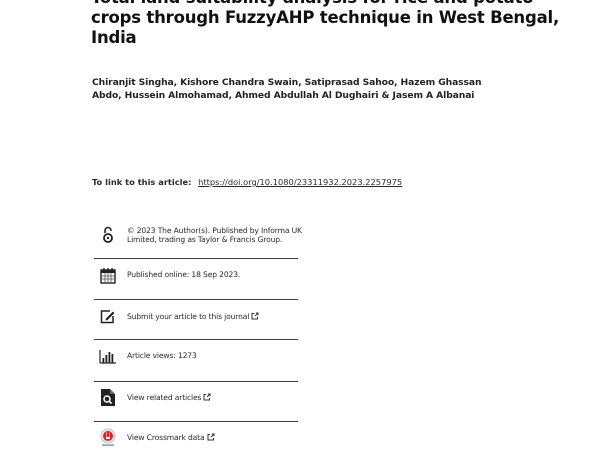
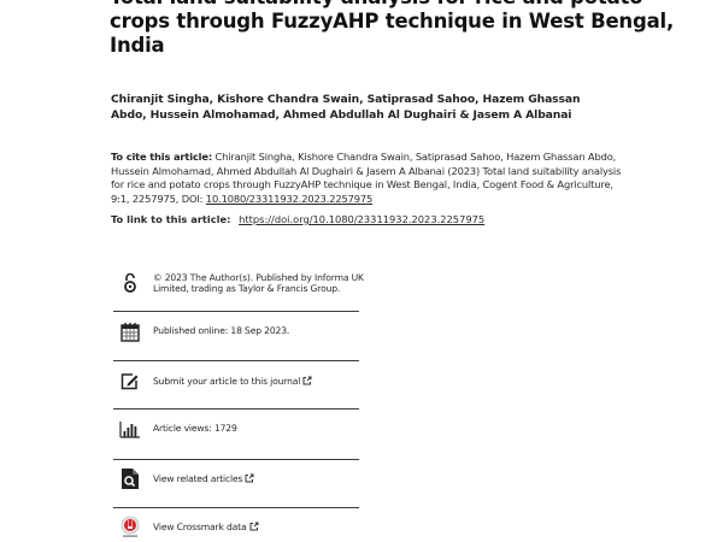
  crops through FuzzyAHP technique in West Bengal,
  India
  Chiranjit Singha, Kishore Chandra Swain, Satiprasad Sahoo, Hazem Ghassan
  Abdo, Hussein Almohamad, Ahmed Abdullah Al Dughairi & Jasem A Albanai
+ To cite this article: Chiranjit Singha, Kishore Chandra Swain, Satiprasad Sahoo, Hazem Ghassan Abdo, Hussein Almohamad, Ahmed Abdullah Al Dughairi & Jasem A Albanai (2023) Total land suitability analysis for rice and potato crops through FuzzyAHP technique in West Bengal, India, Cogent Food & Agriculture, 9:1, 2257975, DOI: 10.1080/23311932.2023.2257975
  To link to this article: https://doi.org/10.1080/23311932.2023.2257975
  © 2023 The Author(s). Published by Informa UK Limited, trading as Taylor & Francis Group.
  Published online: 18 Sep 2023.
  Submit your article to this journal
- Article views: 1273
+ Article views: 1729
  View related articles
  View Crossmark data
